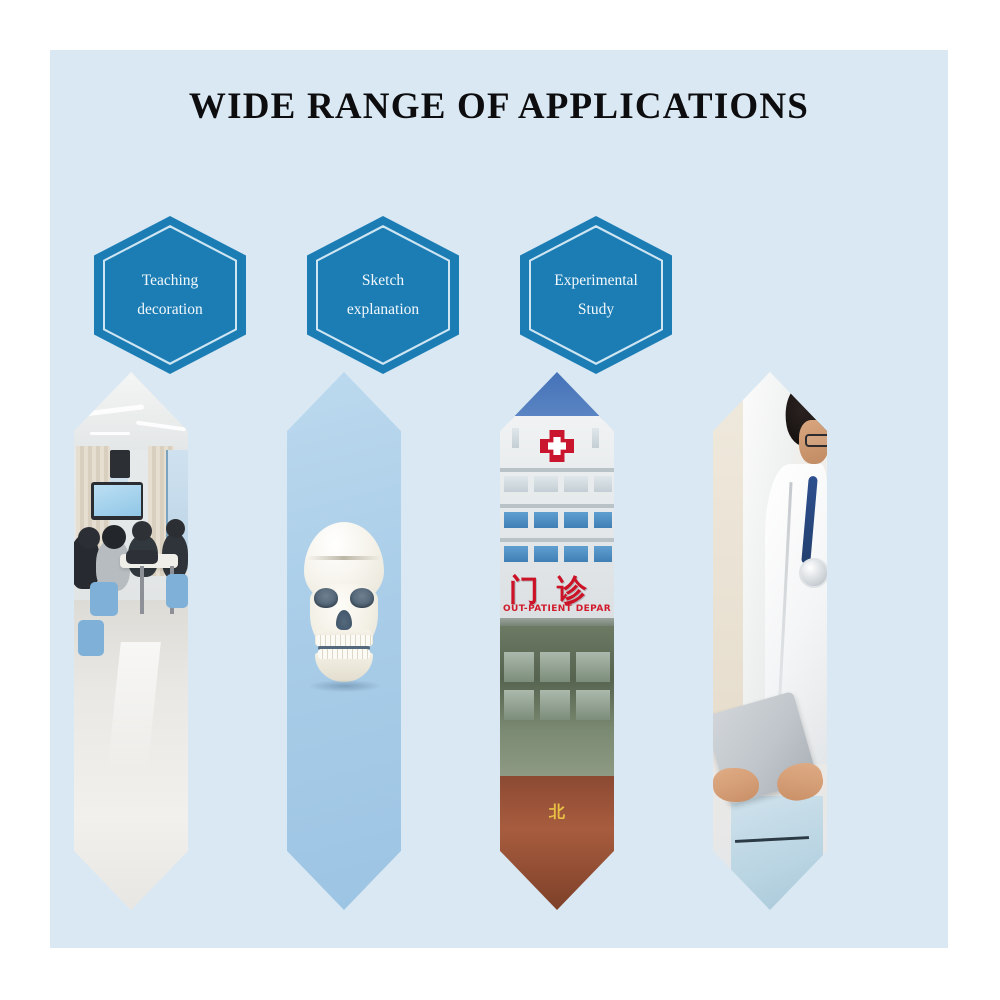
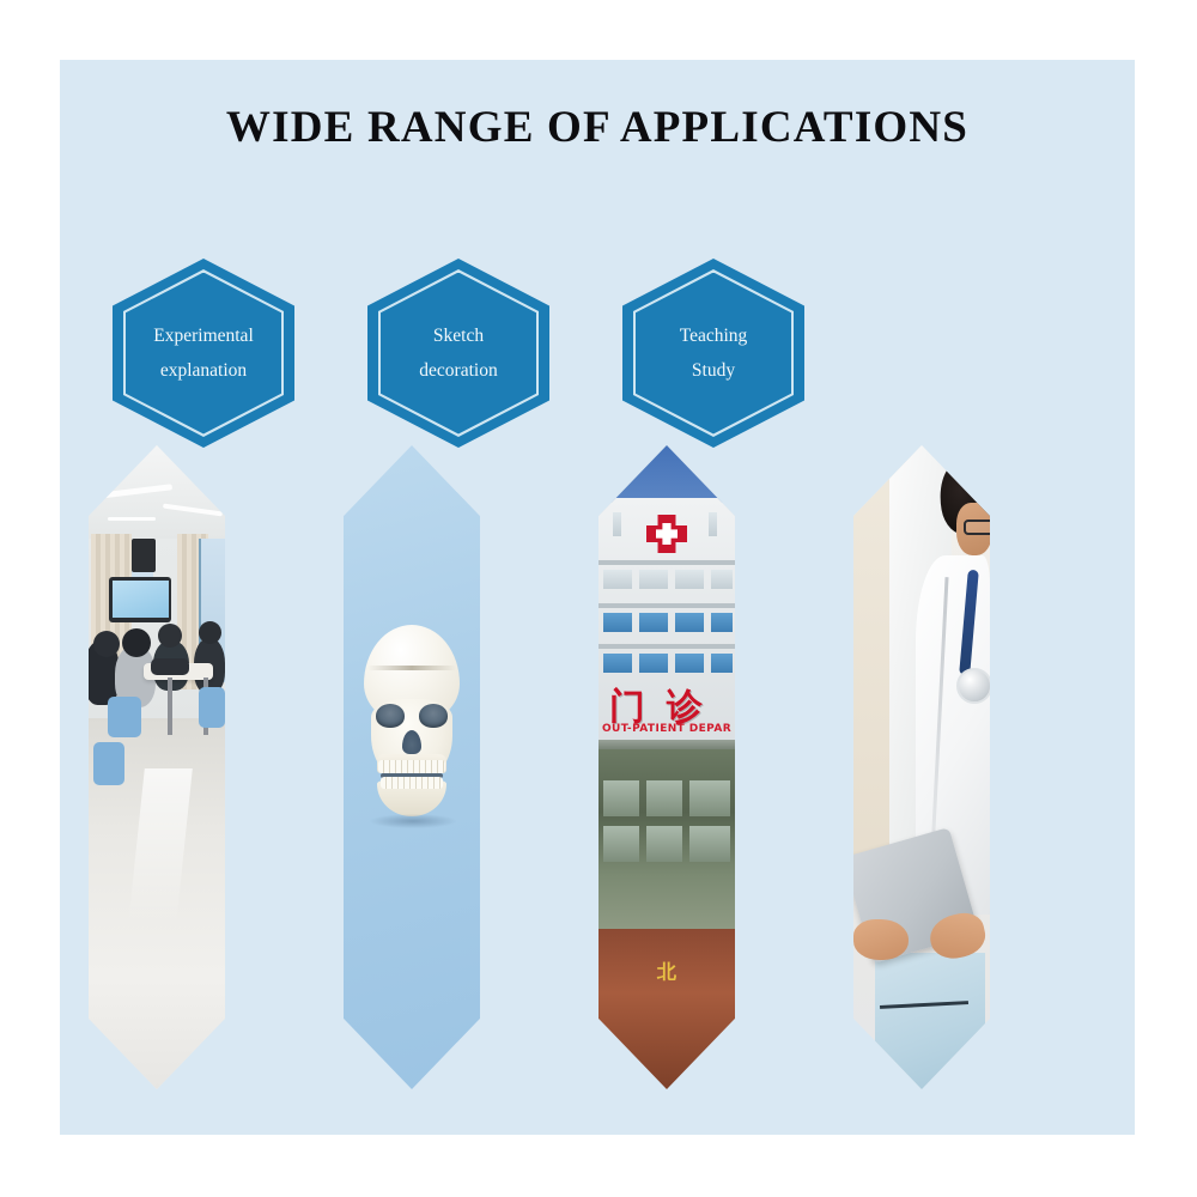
  WIDE RANGE OF APPLICATIONS
- Teaching
+ Experimental
- decoration
+ explanation
  Sketch
- explanation
+ decoration
- Experimental
+ Teaching
  Study
  门诊
  OUT-PATIENT DEPAR
  北
